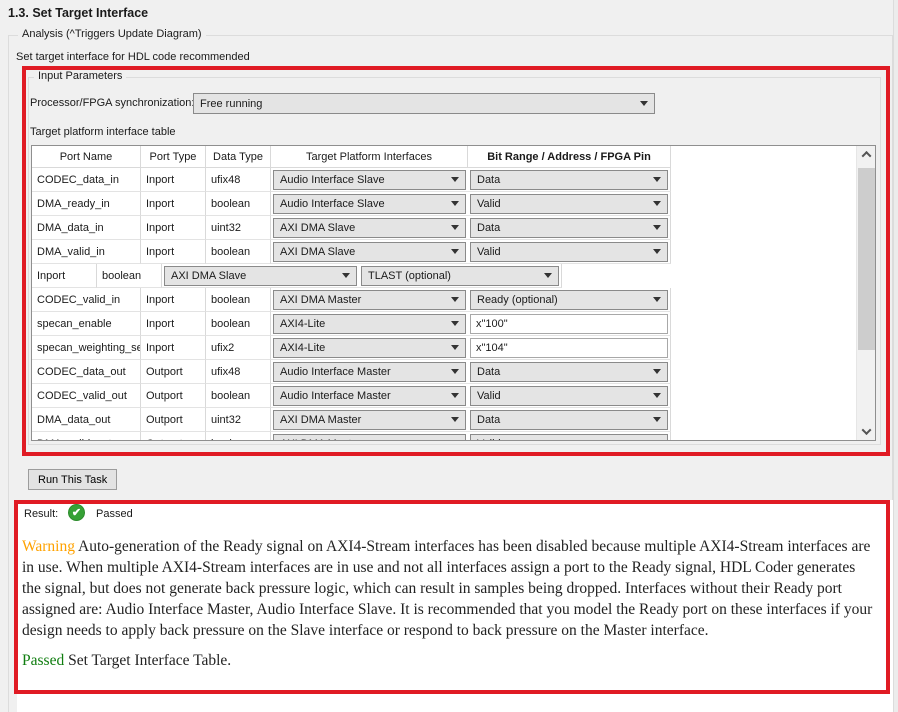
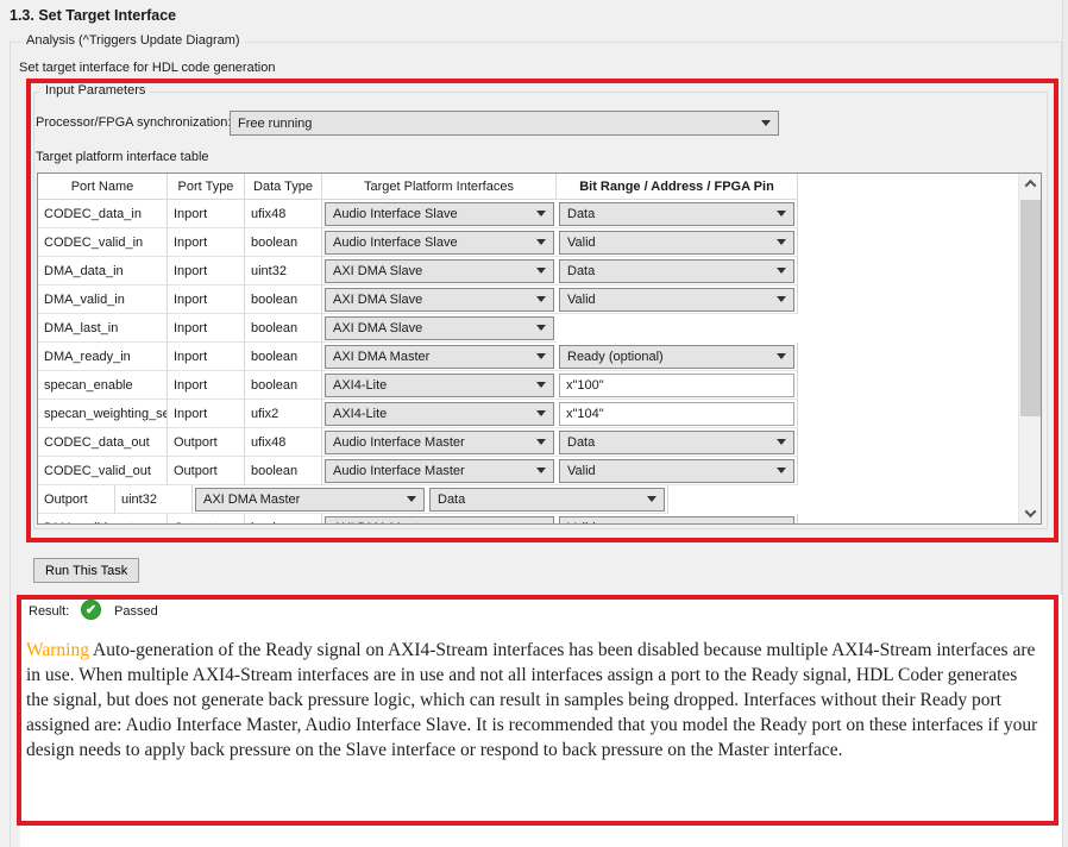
  1.3. Set Target Interface
  Analysis (^Triggers Update Diagram)
- Set target interface for HDL code recommended
+ Set target interface for HDL code generation
  Input Parameters
  Processor/FPGA synchronization
  Free running
  Target platform interface table
  Port Name
  Port Type
  Data Type
  Target Platform Interfaces
  Bit Range / Address / FPGA Pin
  CODEC_data_in
  Inport
  ufix48
  Audio Interface Slave
  Data
- DMA_ready_in
+ CODEC_valid_in
  Inport
  boolean
  Audio Interface Slave
  Valid
  DMA_data_in
  Inport
  uint32
  AXI DMA Slave
  Data
  DMA_valid_in
  Inport
  boolean
  AXI DMA Slave
  Valid
+ DMA_last_in
  Inport
  boolean
  AXI DMA Slave
- TLAST (optional)
- CODEC_valid_in
+ DMA_ready_in
  Inport
  boolean
  AXI DMA Master
  Ready (optional)
  specan_enable
  Inport
  boolean
  AXI4-Lite
  x"100"
  specan_weighting_se
  Inport
  ufix2
  AXI4-Lite
  x"104"
  CODEC_data_out
  Outport
  ufix48
  Audio Interface Master
  Data
  CODEC_valid_out
  Outport
  boolean
  Audio Interface Master
  Valid
- DMA_data_out
  Outport
  uint32
  AXI DMA Master
  Data
  Run This Task
  Result:
  ✔
  Passed
  Warning Auto-generation of the Ready signal on AXI4-Stream interfaces has been disabled because multiple AXI4-Stream interfaces are in use. When multiple AXI4-Stream interfaces are in use and not all interfaces assign a port to the Ready signal, HDL Coder generates the signal, but does not generate back pressure logic, which can result in samples being dropped. Interfaces without their Ready port assigned are: Audio Interface Master, Audio Interface Slave. It is recommended that you model the Ready port on these interfaces if your design needs to apply back pressure on the Slave interface or respond to back pressure on the Master interface.
- Passed Set Target Interface Table.
